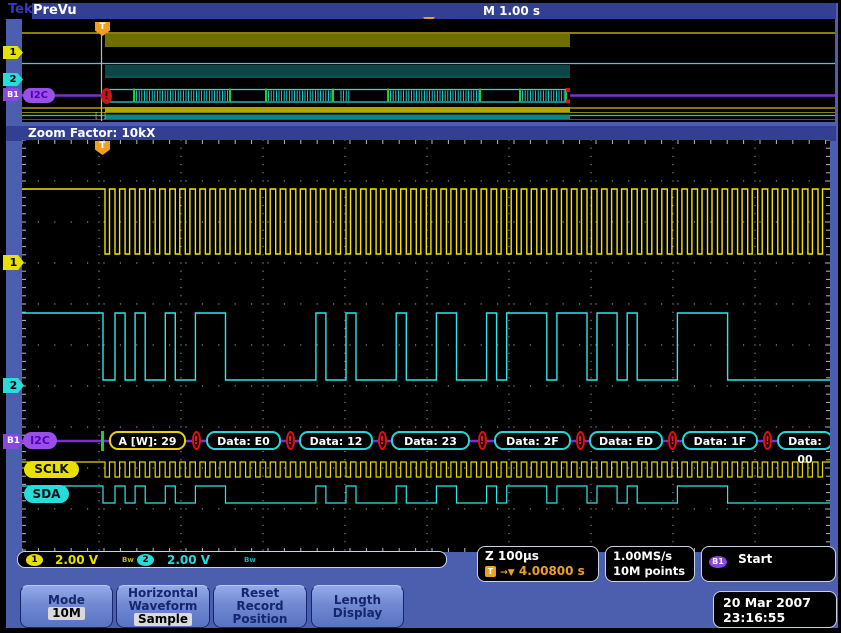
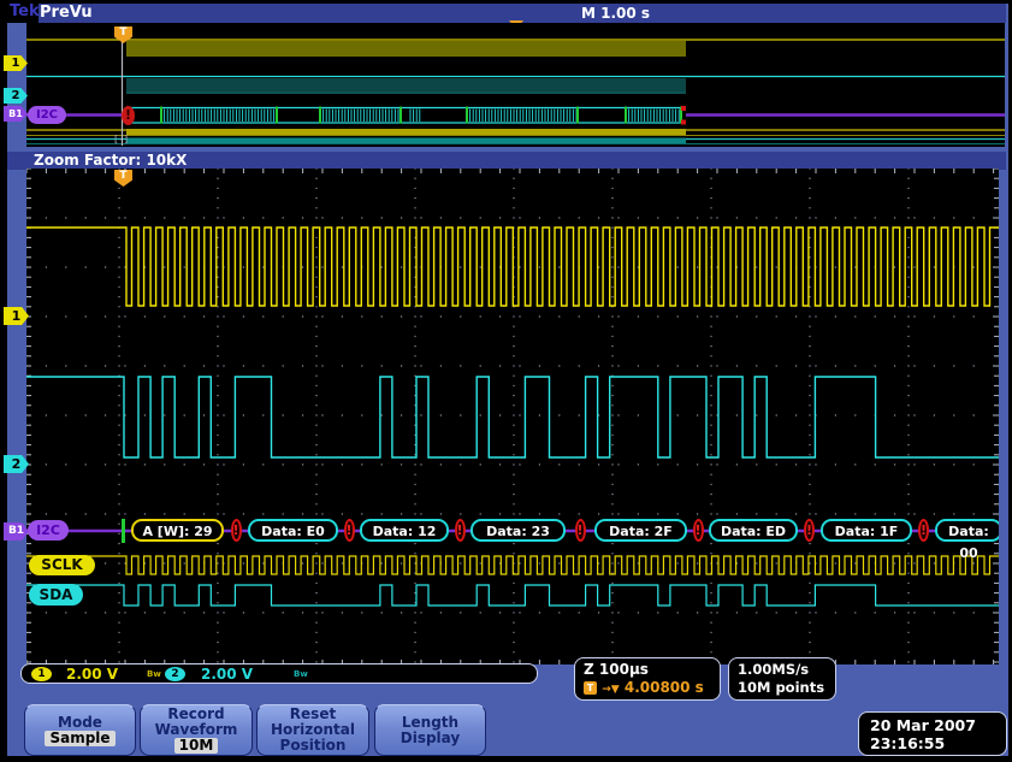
  Tek
  PreVu
  M 1.00 s
  1
  2
  B1
  I2C
  T
  !
  [-]
  Zoom Factor: 10kX
  T
  A [W]: 29
  Data: E0
  Data: 12
  Data: 23
  Data: 2F
  Data: ED
  Data: 1F
  Data: 00
  !
  !
  !
  !
  !
  !
  !
  I2C
  SCLK
  SDA
  1
  2
  B1
  1
  2.00 V
  Bw
  2
  2.00 V
  Bw
  Z 100µs
  T →▼ 4.00800 s
  1.00MS/s
  10M points
- B1 Start
  20 Mar 2007
  23:16:55
  Mode
- 10M
+ Sample
- Horizontal
+ Record
  Waveform
- Sample
+ 10M
  Reset
- Record
+ Horizontal
  Position
  Length
  Display
